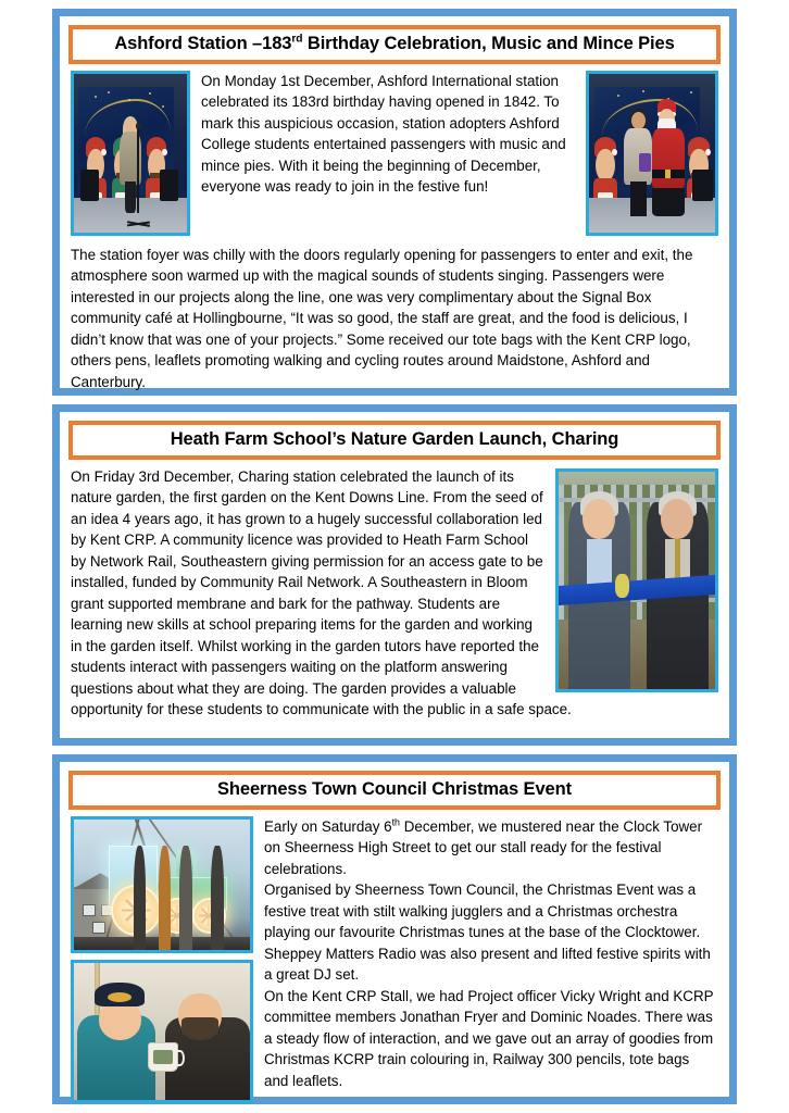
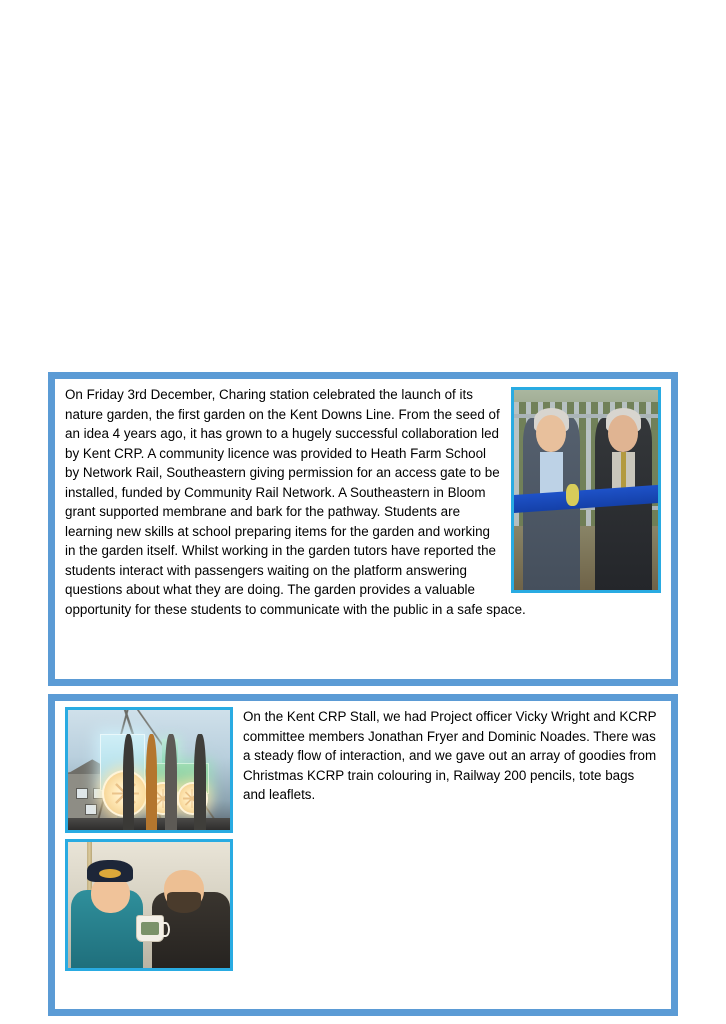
- Ashford Station –183rd Birthday Celebration, Music and Mince Pies
- On Monday 1st December, Ashford International station celebrated its 183rd birthday having opened in 1842. To mark this auspicious occasion, station adopters Ashford College students entertained passengers with music and mince pies. With it being the beginning of December, everyone was ready to join in the festive fun!
- The station foyer was chilly with the doors regularly opening for passengers to enter and exit, the atmosphere soon warmed up with the magical sounds of students singing. Passengers were interested in our projects along the line, one was very complimentary about the Signal Box community café at Hollingbourne, “It was so good, the staff are great, and the food is delicious, I didn’t know that was one of your projects.” Some received our tote bags with the Kent CRP logo, others pens, leaflets promoting walking and cycling routes around Maidstone, Ashford and Canterbury.
- Heath Farm School’s Nature Garden Launch, Charing
  On Friday 3rd December, Charing station celebrated the launch of its nature garden, the first garden on the Kent Downs Line. From the seed of an idea 4 years ago, it has grown to a hugely successful collaboration led by Kent CRP. A community licence was provided to Heath Farm School by Network Rail, Southeastern giving permission for an access gate to be installed, funded by Community Rail Network. A Southeastern in Bloom grant supported membrane and bark for the pathway. Students are learning new skills at school preparing items for the garden and working in the garden itself. Whilst working in the garden tutors have reported the students interact with passengers waiting on the platform answering questions about what they are doing. The garden provides a valuable opportunity for these students to communicate with the public in a safe space.
- Sheerness Town Council Christmas Event
- Early on Saturday 6th December, we mustered near the Clock Tower on Sheerness High Street to get our stall ready for the festival celebrations.
- Organised by Sheerness Town Council, the Christmas Event was a festive treat with stilt walking jugglers and a Christmas orchestra playing our favourite Christmas tunes at the base of the Clocktower. Sheppey Matters Radio was also present and lifted festive spirits with a great DJ set.
- On the Kent CRP Stall, we had Project officer Vicky Wright and KCRP committee members Jonathan Fryer and Dominic Noades. There was a steady flow of interaction, and we gave out an array of goodies from Christmas KCRP train colouring in, Railway 300 pencils, tote bags and leaflets.
+ On the Kent CRP Stall, we had Project officer Vicky Wright and KCRP committee members Jonathan Fryer and Dominic Noades. There was a steady flow of interaction, and we gave out an array of goodies from Christmas KCRP train colouring in, Railway 200 pencils, tote bags and leaflets.
